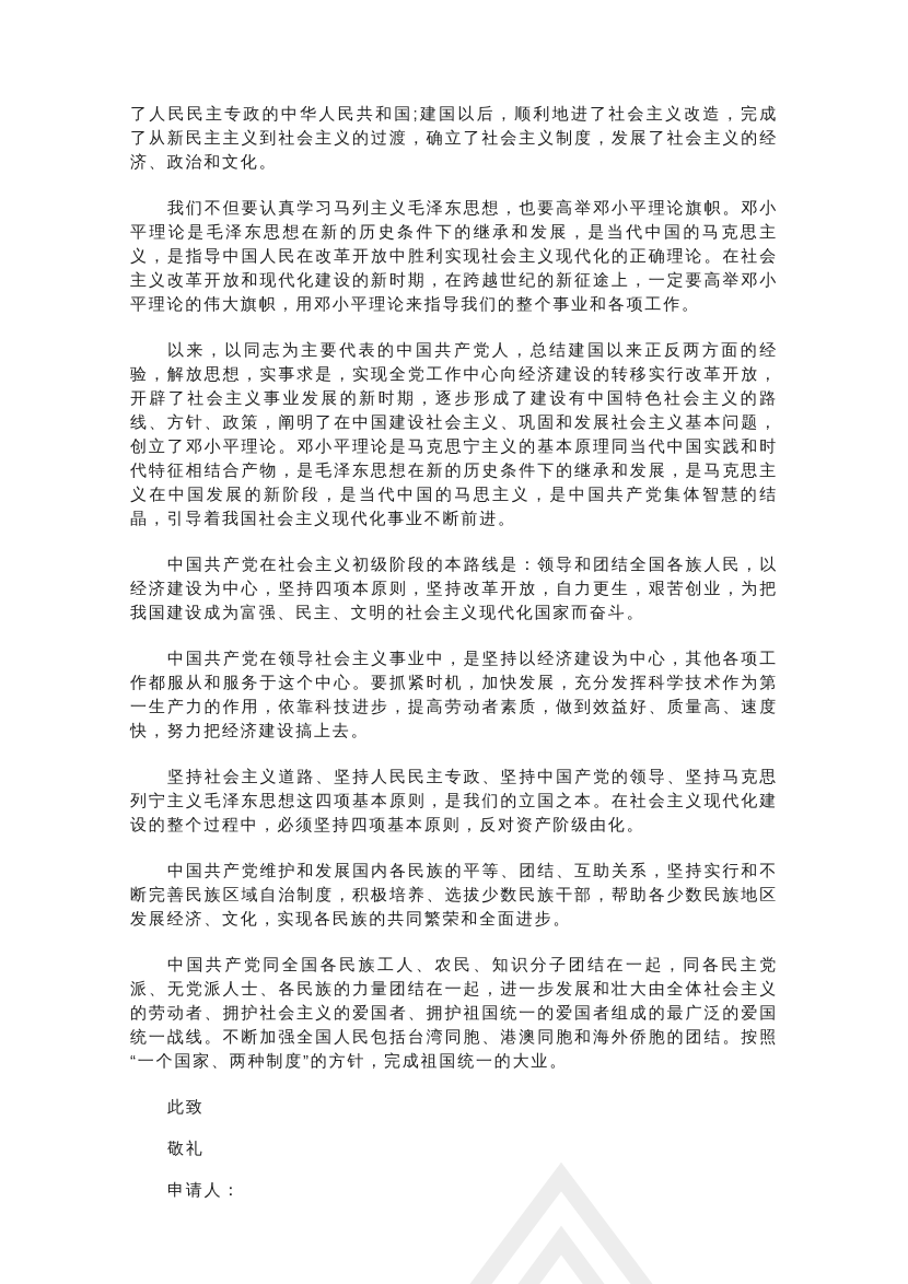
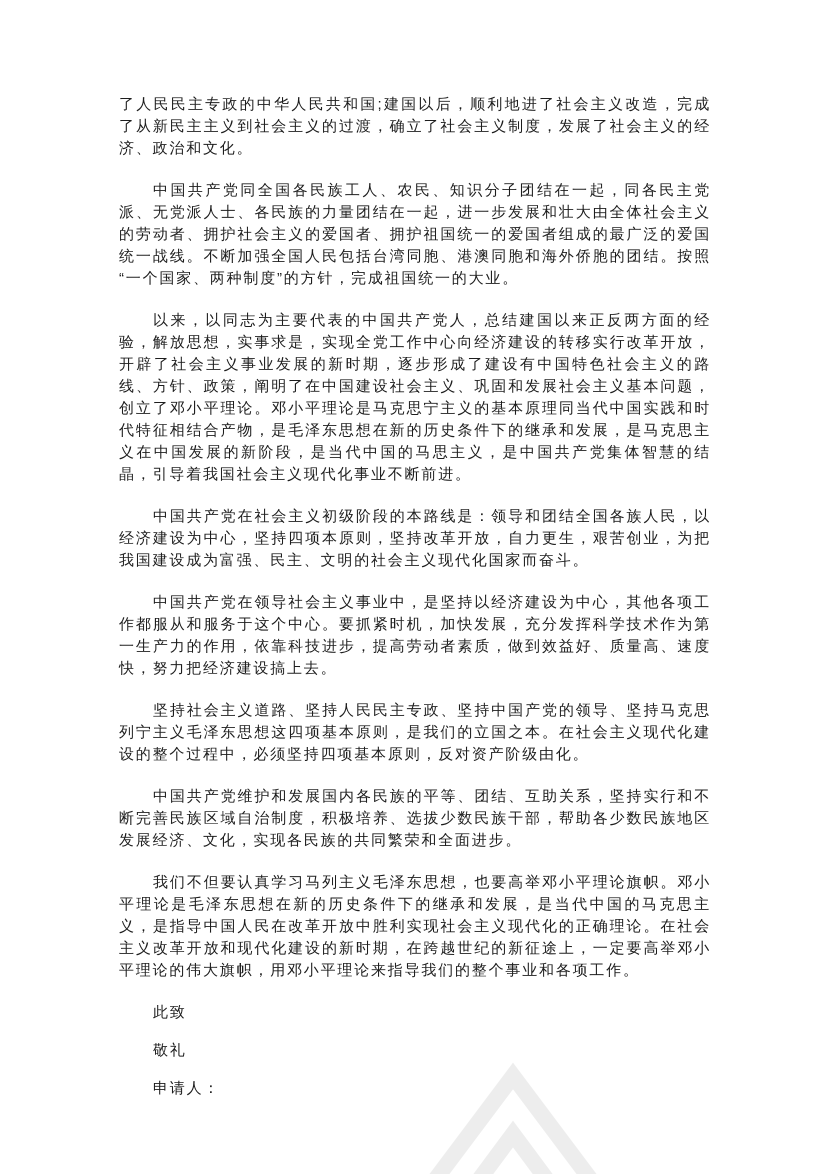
  了人民民主专政的中华人民共和国;建国以后，顺利地进了社会主义改造，完成了从新民主主义到社会主义的过渡，确立了社会主义制度，发展了社会主义的经济、政治和文化。
- 我们不但要认真学习马列主义毛泽东思想，也要高举邓小平理论旗帜。邓小平理论是毛泽东思想在新的历史条件下的继承和发展，是当代中国的马克思主义，是指导中国人民在改革开放中胜利实现社会主义现代化的正确理论。在社会主义改革开放和现代化建设的新时期，在跨越世纪的新征途上，一定要高举邓小平理论的伟大旗帜，用邓小平理论来指导我们的整个事业和各项工作。
+ 中国共产党同全国各民族工人、农民、知识分子团结在一起，同各民主党派、无党派人士、各民族的力量团结在一起，进一步发展和壮大由全体社会主义的劳动者、拥护社会主义的爱国者、拥护祖国统一的爱国者组成的最广泛的爱国统一战线。不断加强全国人民包括台湾同胞、港澳同胞和海外侨胞的团结。按照“一个国家、两种制度”的方针，完成祖国统一的大业。
  以来，以同志为主要代表的中国共产党人，总结建国以来正反两方面的经验，解放思想，实事求是，实现全党工作中心向经济建设的转移实行改革开放，开辟了社会主义事业发展的新时期，逐步形成了建设有中国特色社会主义的路线、方针、政策，阐明了在中国建设社会主义、巩固和发展社会主义基本问题，创立了邓小平理论。邓小平理论是马克思宁主义的基本原理同当代中国实践和时代特征相结合产物，是毛泽东思想在新的历史条件下的继承和发展，是马克思主义在中国发展的新阶段，是当代中国的马思主义，是中国共产党集体智慧的结晶，引导着我国社会主义现代化事业不断前进。
  中国共产党在社会主义初级阶段的本路线是：领导和团结全国各族人民，以经济建设为中心，坚持四项本原则，坚持改革开放，自力更生，艰苦创业，为把我国建设成为富强、民主、文明的社会主义现代化国家而奋斗。
  中国共产党在领导社会主义事业中，是坚持以经济建设为中心，其他各项工作都服从和服务于这个中心。要抓紧时机，加快发展，充分发挥科学技术作为第一生产力的作用，依靠科技进步，提高劳动者素质，做到效益好、质量高、速度快，努力把经济建设搞上去。
  坚持社会主义道路、坚持人民民主专政、坚持中国产党的领导、坚持马克思列宁主义毛泽东思想这四项基本原则，是我们的立国之本。在社会主义现代化建设的整个过程中，必须坚持四项基本原则，反对资产阶级由化。
  中国共产党维护和发展国内各民族的平等、团结、互助关系，坚持实行和不断完善民族区域自治制度，积极培养、选拔少数民族干部，帮助各少数民族地区发展经济、文化，实现各民族的共同繁荣和全面进步。
- 中国共产党同全国各民族工人、农民、知识分子团结在一起，同各民主党派、无党派人士、各民族的力量团结在一起，进一步发展和壮大由全体社会主义的劳动者、拥护社会主义的爱国者、拥护祖国统一的爱国者组成的最广泛的爱国统一战线。不断加强全国人民包括台湾同胞、港澳同胞和海外侨胞的团结。按照“一个国家、两种制度”的方针，完成祖国统一的大业。
+ 我们不但要认真学习马列主义毛泽东思想，也要高举邓小平理论旗帜。邓小平理论是毛泽东思想在新的历史条件下的继承和发展，是当代中国的马克思主义，是指导中国人民在改革开放中胜利实现社会主义现代化的正确理论。在社会主义改革开放和现代化建设的新时期，在跨越世纪的新征途上，一定要高举邓小平理论的伟大旗帜，用邓小平理论来指导我们的整个事业和各项工作。
  此致
  敬礼
  申请人：
